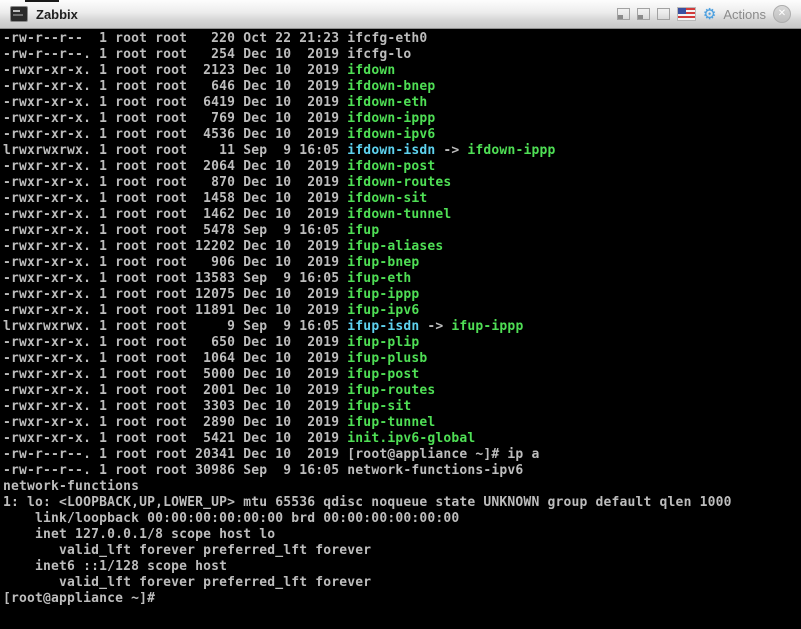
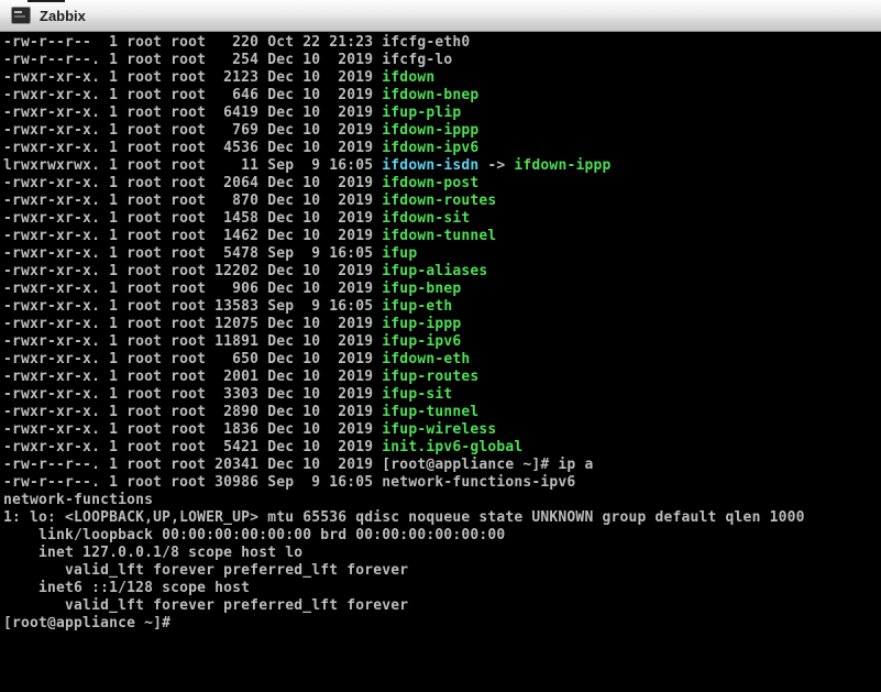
  Zabbix
- ⚙
- Actions
- ✕
  -rw-r--r-- 1 root root 220 Oct 22 21:23 ifcfg-eth0
  -rw-r--r--. 1 root root 254 Dec 10 2019 ifcfg-lo
  -rwxr-xr-x. 1 root root 2123 Dec 10 2019 ifdown
  -rwxr-xr-x. 1 root root 646 Dec 10 2019 ifdown-bnep
- -rwxr-xr-x. 1 root root 6419 Dec 10 2019 ifdown-eth
+ -rwxr-xr-x. 1 root root 6419 Dec 10 2019 ifup-plip
  -rwxr-xr-x. 1 root root 769 Dec 10 2019 ifdown-ippp
  -rwxr-xr-x. 1 root root 4536 Dec 10 2019 ifdown-ipv6
  lrwxrwxrwx. 1 root root 11 Sep 9 16:05 ifdown-isdn -> ifdown-ippp
  -rwxr-xr-x. 1 root root 2064 Dec 10 2019 ifdown-post
  -rwxr-xr-x. 1 root root 870 Dec 10 2019 ifdown-routes
  -rwxr-xr-x. 1 root root 1458 Dec 10 2019 ifdown-sit
  -rwxr-xr-x. 1 root root 1462 Dec 10 2019 ifdown-tunnel
  -rwxr-xr-x. 1 root root 5478 Sep 9 16:05 ifup
  -rwxr-xr-x. 1 root root 12202 Dec 10 2019 ifup-aliases
  -rwxr-xr-x. 1 root root 906 Dec 10 2019 ifup-bnep
  -rwxr-xr-x. 1 root root 13583 Sep 9 16:05 ifup-eth
  -rwxr-xr-x. 1 root root 12075 Dec 10 2019 ifup-ippp
  -rwxr-xr-x. 1 root root 11891 Dec 10 2019 ifup-ipv6
- lrwxrwxrwx. 1 root root 9 Sep 9 16:05 ifup-isdn -> ifup-ippp
- -rwxr-xr-x. 1 root root 650 Dec 10 2019 ifup-plip
+ -rwxr-xr-x. 1 root root 650 Dec 10 2019 ifdown-eth
- -rwxr-xr-x. 1 root root 1064 Dec 10 2019 ifup-plusb
- -rwxr-xr-x. 1 root root 5000 Dec 10 2019 ifup-post
  -rwxr-xr-x. 1 root root 2001 Dec 10 2019 ifup-routes
  -rwxr-xr-x. 1 root root 3303 Dec 10 2019 ifup-sit
  -rwxr-xr-x. 1 root root 2890 Dec 10 2019 ifup-tunnel
+ -rwxr-xr-x. 1 root root 1836 Dec 10 2019 ifup-wireless
  -rwxr-xr-x. 1 root root 5421 Dec 10 2019 init.ipv6-global
  -rw-r--r--. 1 root root 20341 Dec 10 2019 [root@appliance ~]# ip a
  -rw-r--r--. 1 root root 30986 Sep 9 16:05 network-functions-ipv6
  network-functions
  1: lo: <LOOPBACK,UP,LOWER_UP> mtu 65536 qdisc noqueue state UNKNOWN group default qlen 1000
  link/loopback 00:00:00:00:00:00 brd 00:00:00:00:00:00
  inet 127.0.0.1/8 scope host lo
  valid_lft forever preferred_lft forever
  inet6 ::1/128 scope host
  valid_lft forever preferred_lft forever
  [root@appliance ~]#
